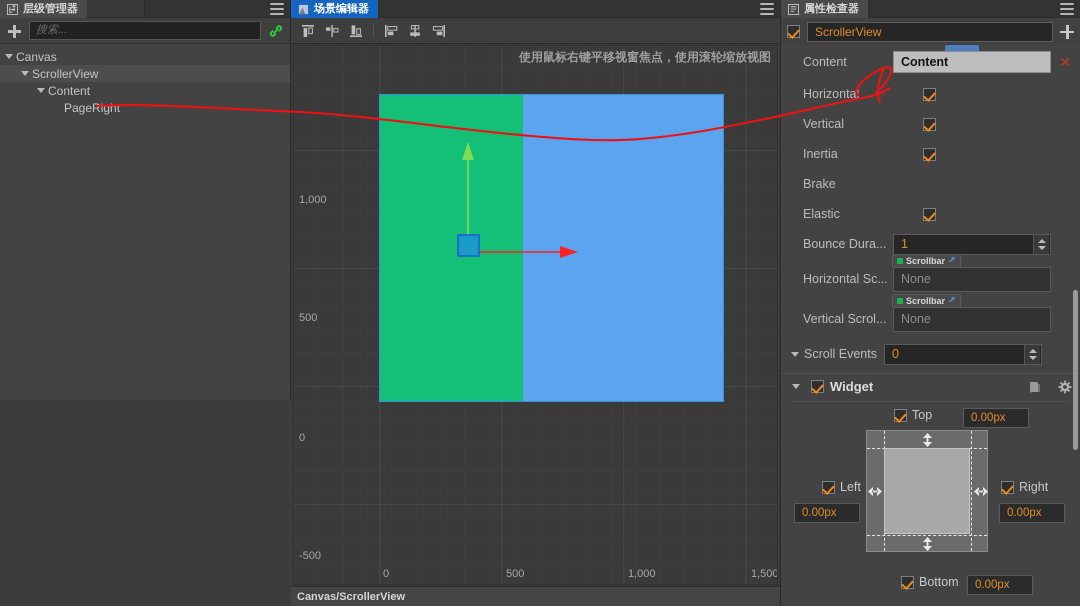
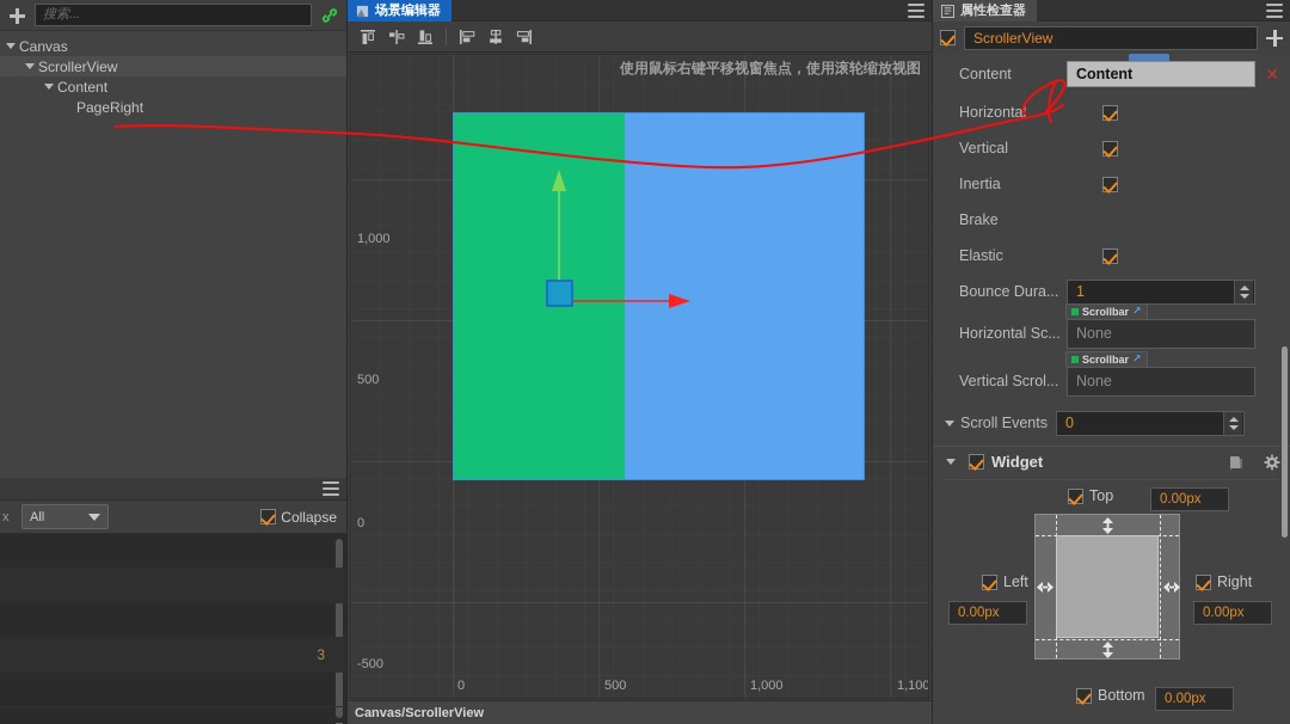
- 层级管理器
  搜索...
  Canvas
  ScrollerView
  Content
  PageRight
+ x
+ All
+ Collapse
+ 3
  场景编辑器
  使用鼠标右键平移视窗焦点，使用滚轮缩放视图
  1,000
  500
  0
  -500
  0
  500
  1,000
- 1,500
+ 1,100
  Canvas/ScrollerView
  属性检查器
  ScrollerView
  Content
  Content
  ✕
  Horizonta
  Vertical
  Inertia
  Brake
  Elastic
  Bounce Dura...
  1
  Horizontal Sc...
  Scrollbar
  ↗
  None
  Vertical Scrol...
  Scrollbar
  ↗
  None
  Scroll Events
  0
  Widget
  Top
  0.00px
  Left
  0.00px
  Right
  0.00px
  Bottom
  0.00px
